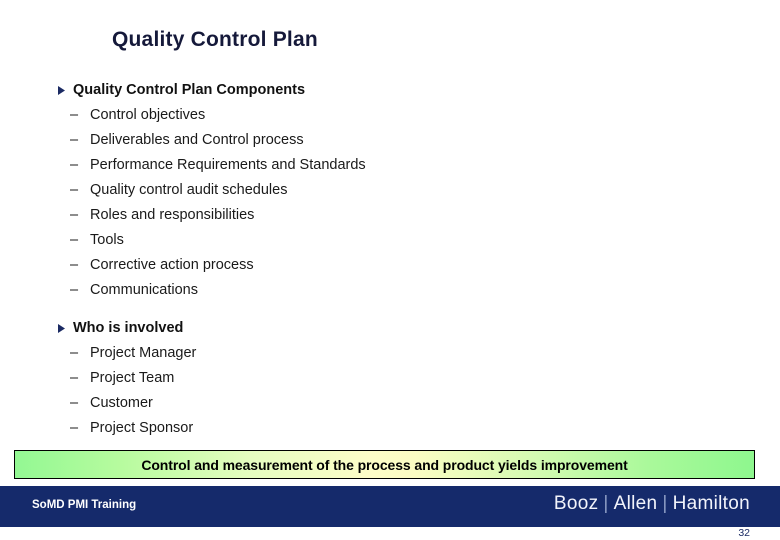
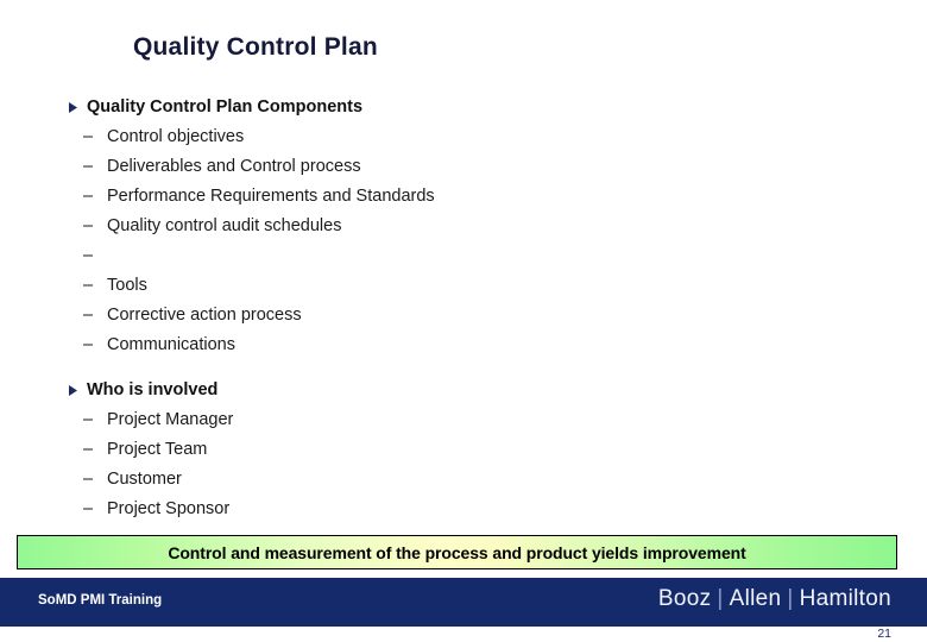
  Quality Control Plan
  Quality Control Plan Components
  –
  Control objectives
  –
  Deliverables and Control process
  –
  Performance Requirements and Standards
  –
  Quality control audit schedules
  –
- Roles and responsibilities
  –
  Tools
  –
  Corrective action process
  –
  Communications
  Who is involved
  –
  Project Manager
  –
  Project Team
  –
  Customer
  –
  Project Sponsor
  Control and measurement of the process and product yields improvement
  SoMD PMI Training
  Booz | Allen | Hamilton
- 32
+ 21
